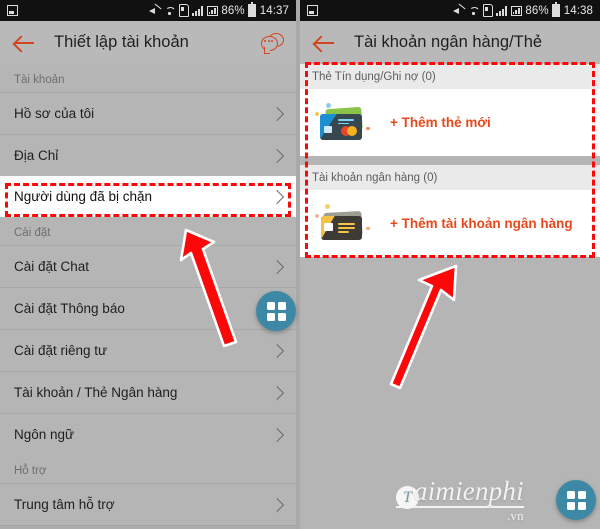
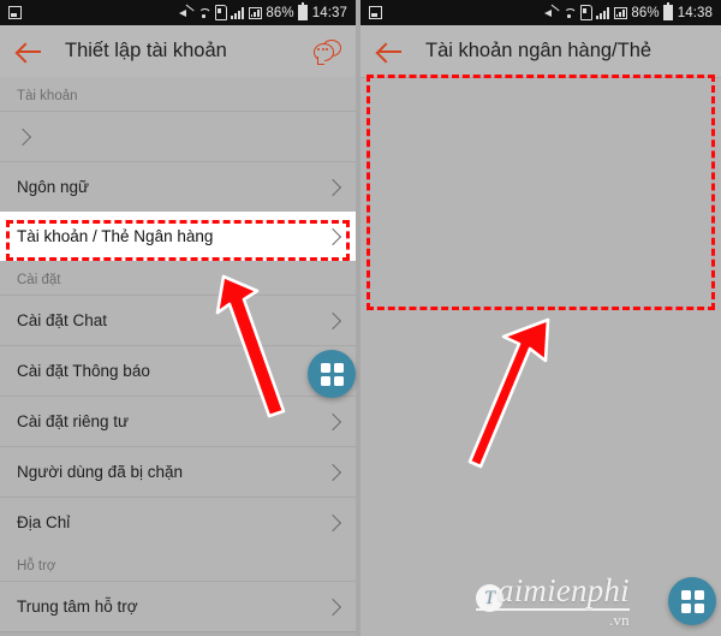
  86%
  14:37
  Thiết lập tài khoản
  Tài khoản
- Hồ sơ của tôi
- Địa Chỉ
+ Ngôn ngữ
- Người dùng đã bị chặn
+ Tài khoản / Thẻ Ngân hàng
  Cài đặt
  Cài đặt Chat
  Cài đặt Thông báo
  Cài đặt riêng tư
- Tài khoản / Thẻ Ngân hàng
+ Người dùng đã bị chặn
- Ngôn ngữ
+ Địa Chỉ
  Hỗ trợ
  Trung tâm hỗ trợ
  86%
  14:38
  Tài khoản ngân hàng/Thẻ
- Thẻ Tín dụng/Ghi nợ (0)
- + Thêm thẻ mới
- Tài khoản ngân hàng (0)
- + Thêm tài khoản ngân hàng
  Taimienphi
  .vn
